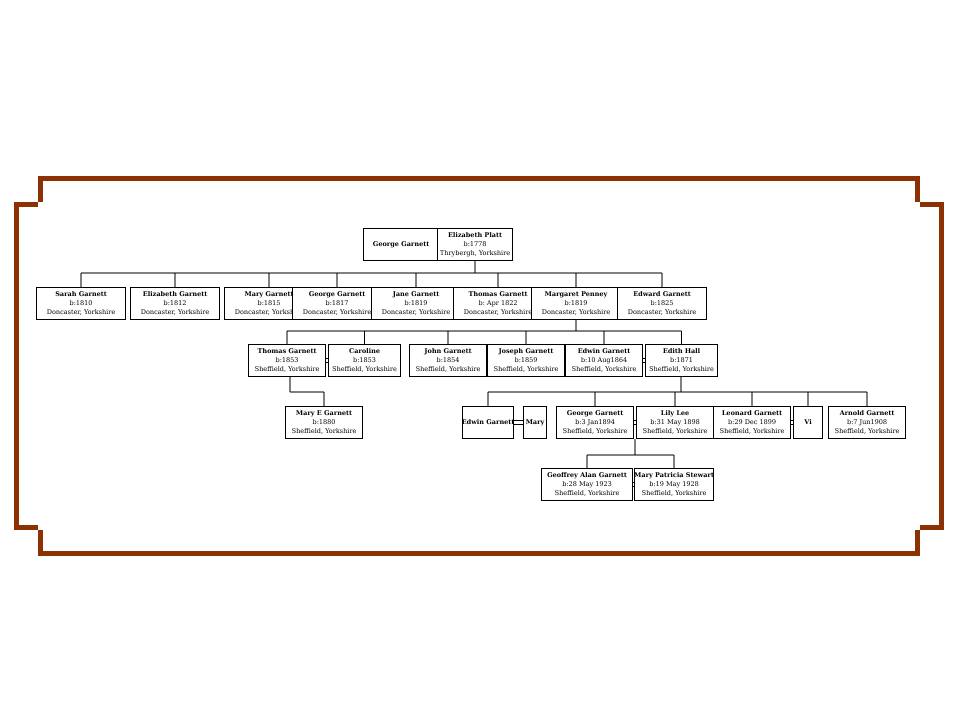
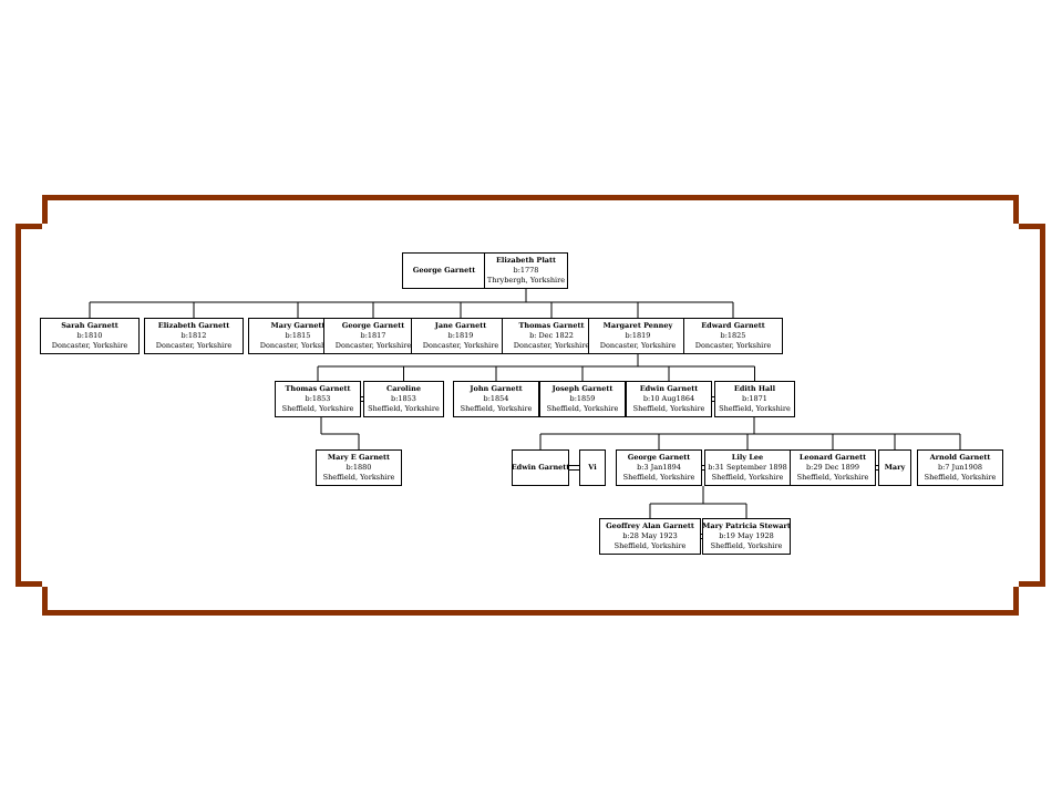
  George Garnett
  Elizabeth Platt
  b:1778
  Thrybergh, Yorkshire
  Sarah Garnett
  b:1810
  Doncaster, Yorkshire
  Elizabeth Garnett
  b:1812
  Doncaster, Yorkshire
  Mary Garnet
  b:1815
  Doncaster, Yorks
  George Garnett
  b:1817
  Doncaster, Yorkshire
  Jane Garnett
  b:1819
  Doncaster, Yorkshire
  Thomas Garnett
- b: Apr 1822
+ b: Dec 1822
  Doncaster, Yorkshir
  Margaret Penney
  b:1819
  Doncaster, Yorkshire
  Edward Garnett
  b:1825
  Doncaster, Yorkshire
  Thomas Garnett
  b:1853
  Sheffield, Yorkshire
  Caroline
  b:1853
  Sheffield, Yorkshire
  John Garnett
  b:1854
  Sheffield, Yorkshire
  Joseph Garnett
  b:1859
  Sheffield, Yorkshire
  Edwin Garnett
  b:10 Aug1864
  Sheffield, Yorkshire
  Edith Hall
  b:1871
  Sheffield, Yorkshire
  Mary E Garnett
  b:1880
  Sheffield, Yorkshire
  Edwin Garnett
- Mary
+ Vi
  George Garnett
  b:3 Jan1894
  Sheffield, Yorkshire
  Lily Lee
- b:31 May 1898
+ b:31 September 1898
  Sheffield, Yorkshire
  Leonard Garnett
  b:29 Dec 1899
  Sheffield, Yorkshire
- Vi
+ Mary
  Arnold Garnett
  b:7 Jun1908
  Sheffield, Yorkshire
  Geoffrey Alan Garnett
  b:28 May 1923
  Sheffield, Yorkshire
  Mary Patricia Stewart
  b:19 May 1928
  Sheffield, Yorkshire
